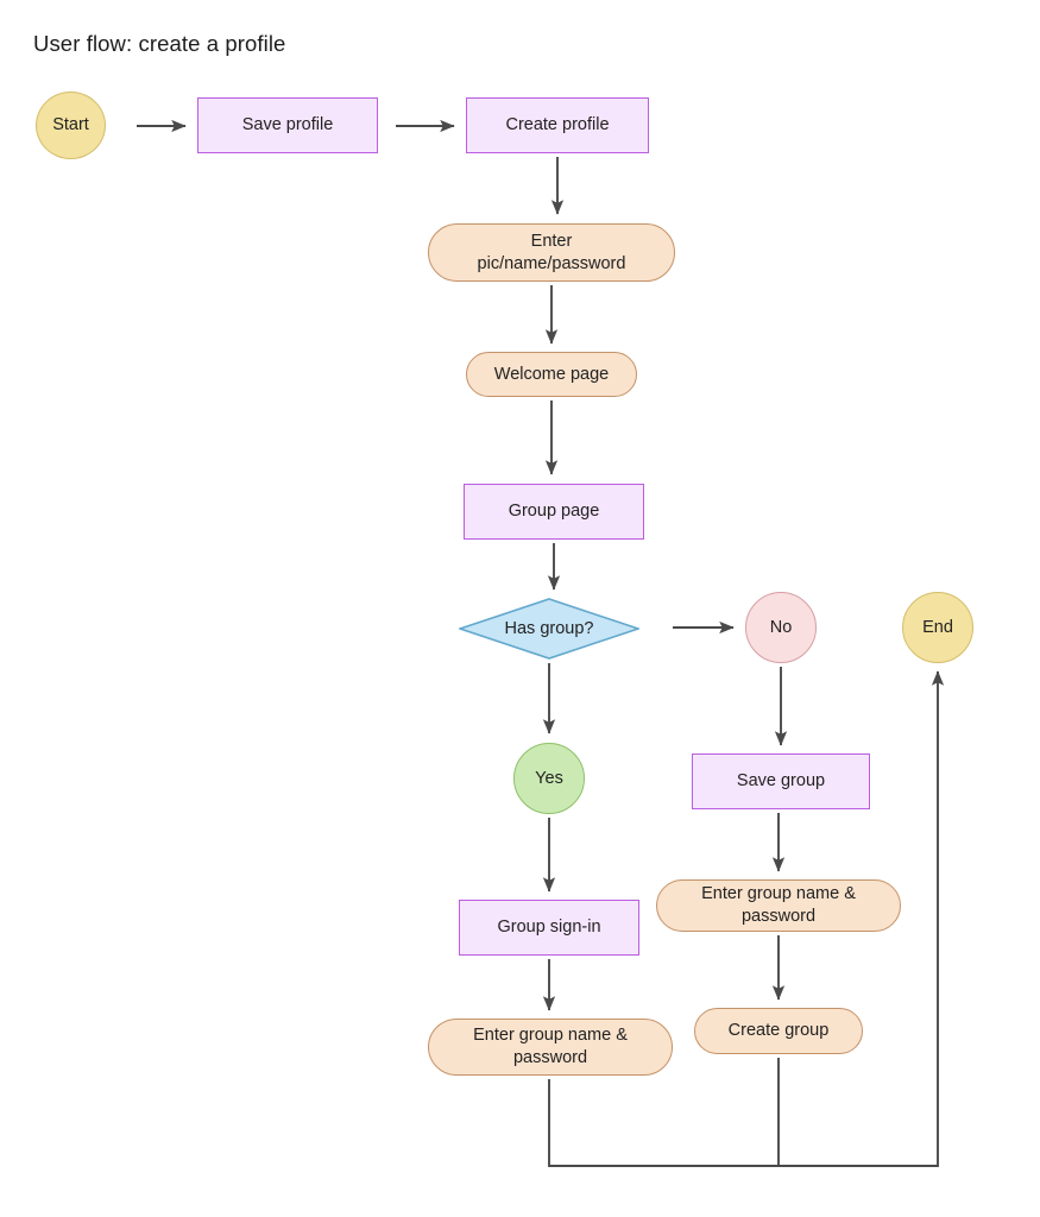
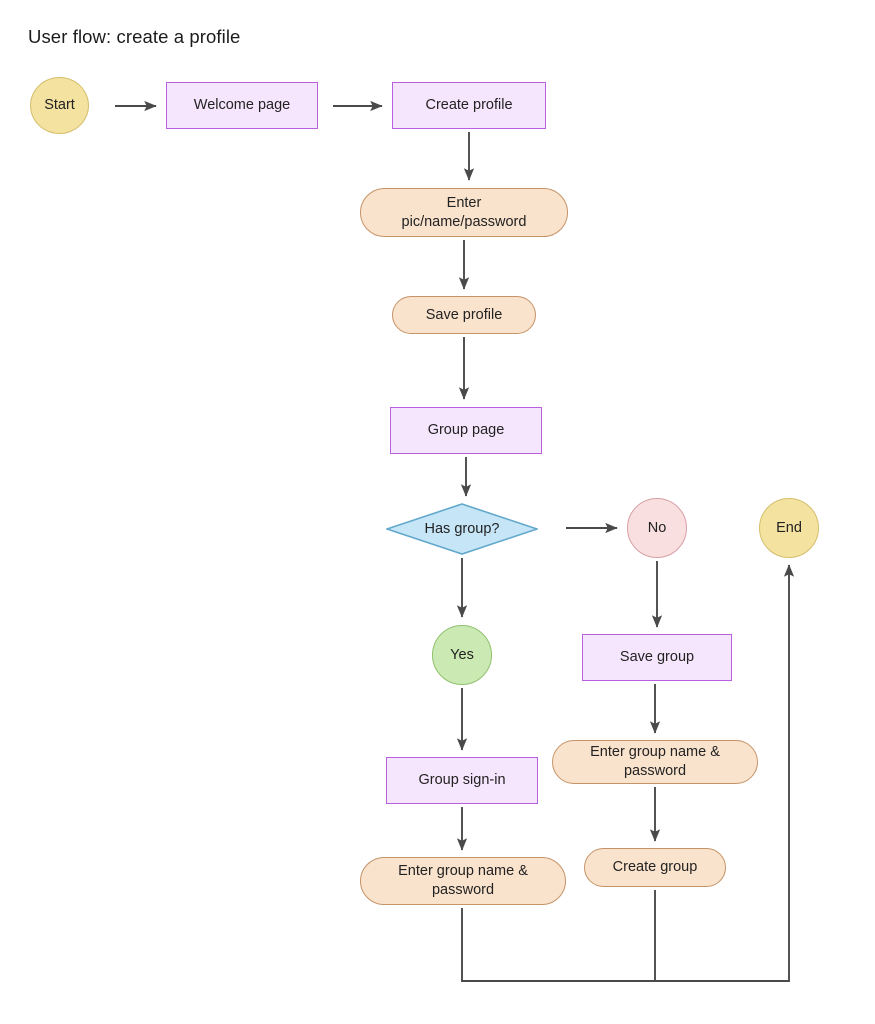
  User flow: create a profile
  Start
- Save profile
+ Welcome page
  Create profile
  Enter
  pic/name/password
- Welcome page
+ Save profile
  Group page
  Has group?
  No
  End
  Yes
  Save group
  Group sign-in
  Enter group name &
  password
  Enter group name &
  password
  Create group
